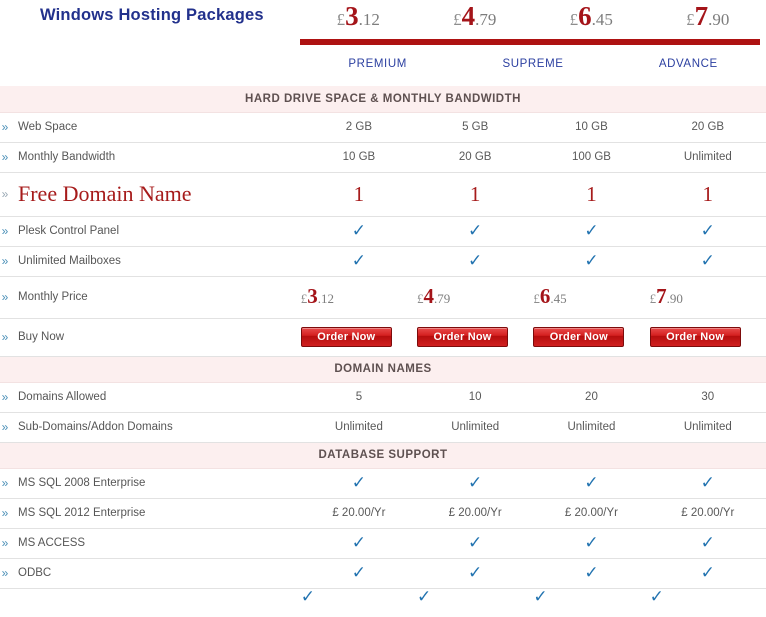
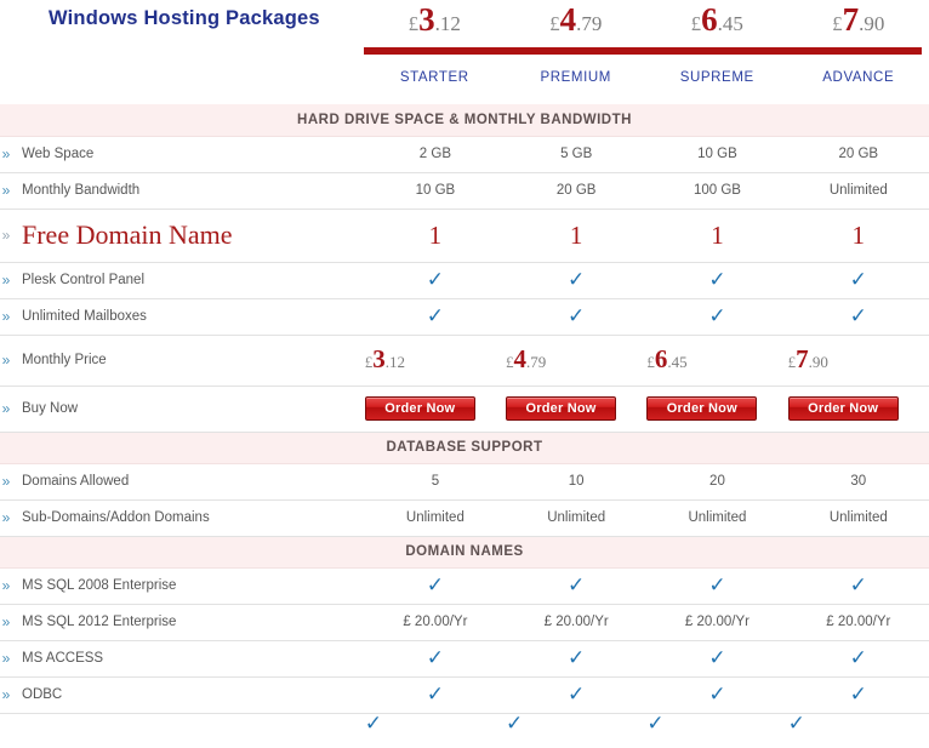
  Windows Hosting Packages
  £3.12
  £4.79
  £6.45
  £7.90
+ STARTER
  PREMIUM
  SUPREME
  ADVANCE
  HARD DRIVE SPACE & MONTHLY BANDWIDTH
  » Web Space	2 GB	5 GB	10 GB	20 GB
  » Monthly Bandwidth	10 GB	20 GB	100 GB	Unlimited
  » Free Domain Name	1	1	1	1
  » Plesk Control Panel	✓	✓	✓	✓
  » Unlimited Mailboxes	✓	✓	✓	✓
  » Monthly Price	£3.12	£4.79	£6.45	£7.90
  » Buy Now	Order Now	Order Now	Order Now	Order Now
- DOMAIN NAMES
+ DATABASE SUPPORT
  » Domains Allowed	5	10	20	30
  » Sub-Domains/Addon Domains	Unlimited	Unlimited	Unlimited	Unlimited
- DATABASE SUPPORT
+ DOMAIN NAMES
  » MS SQL 2008 Enterprise	✓	✓	✓	✓
  » MS SQL 2012 Enterprise	£ 20.00/Yr	£ 20.00/Yr	£ 20.00/Yr	£ 20.00/Yr
  » MS ACCESS	✓	✓	✓	✓
  » ODBC	✓	✓	✓	✓
  	✓	✓	✓	✓
